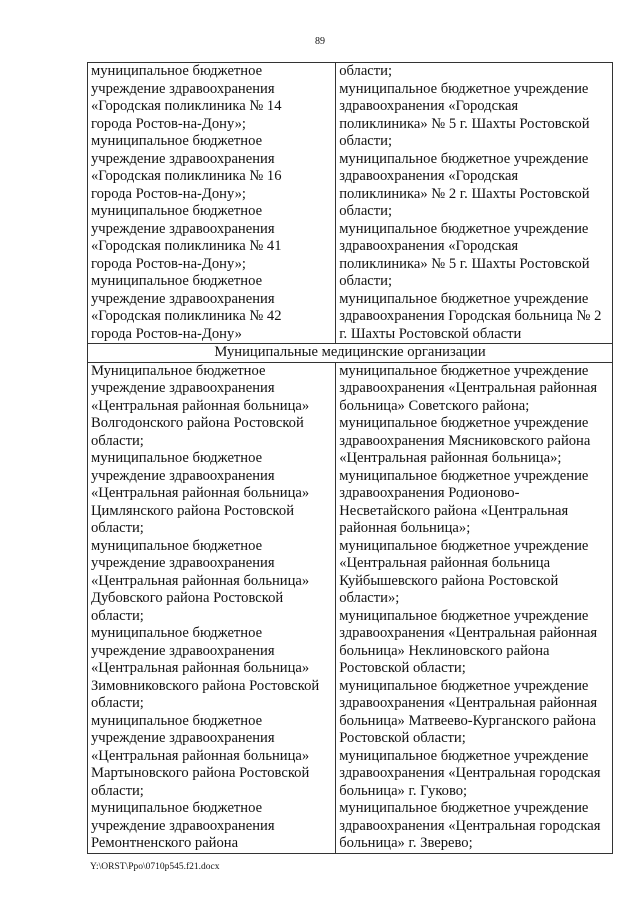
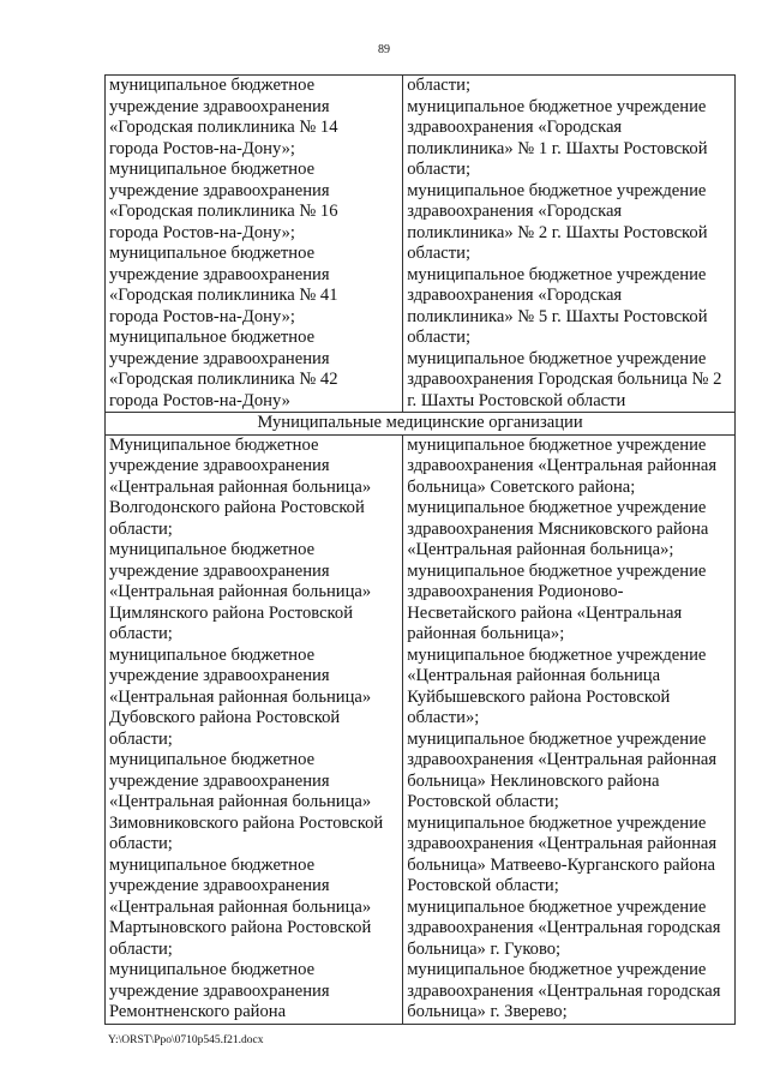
  89
- муниципальное бюджетноеучреждение здравоохранения«Городская поликлиника № 14города Ростов-на-Дону»;муниципальное бюджетноеучреждение здравоохранения«Городская поликлиника № 16города Ростов-на-Дону»;муниципальное бюджетноеучреждение здравоохранения«Городская поликлиника № 41города Ростов-на-Дону»;муниципальное бюджетноеучреждение здравоохранения«Городская поликлиника № 42города Ростов-на-Дону»	области;муниципальное бюджетное учреждениездравоохранения «Городскаяполиклиника» № 5 г. Шахты Ростовскойобласти;муниципальное бюджетное учреждениездравоохранения «Городскаяполиклиника» № 2 г. Шахты Ростовскойобласти;муниципальное бюджетное учреждениездравоохранения «Городскаяполиклиника» № 5 г. Шахты Ростовскойобласти;муниципальное бюджетное учреждениездравоохранения Городская больница № 2г. Шахты Ростовской области
+ муниципальное бюджетноеучреждение здравоохранения«Городская поликлиника № 14города Ростов-на-Дону»;муниципальное бюджетноеучреждение здравоохранения«Городская поликлиника № 16города Ростов-на-Дону»;муниципальное бюджетноеучреждение здравоохранения«Городская поликлиника № 41города Ростов-на-Дону»;муниципальное бюджетноеучреждение здравоохранения«Городская поликлиника № 42города Ростов-на-Дону»	области;муниципальное бюджетное учреждениездравоохранения «Городскаяполиклиника» № 1 г. Шахты Ростовскойобласти;муниципальное бюджетное учреждениездравоохранения «Городскаяполиклиника» № 2 г. Шахты Ростовскойобласти;муниципальное бюджетное учреждениездравоохранения «Городскаяполиклиника» № 5 г. Шахты Ростовскойобласти;муниципальное бюджетное учреждениездравоохранения Городская больница № 2г. Шахты Ростовской области
  Муниципальные медицинские организации
  Муниципальное бюджетноеучреждение здравоохранения«Центральная районная больница»Волгодонского района Ростовскойобласти;муниципальное бюджетноеучреждение здравоохранения«Центральная районная больница»Цимлянского района Ростовскойобласти;муниципальное бюджетноеучреждение здравоохранения«Центральная районная больница»Дубовского района Ростовскойобласти;муниципальное бюджетноеучреждение здравоохранения«Центральная районная больница»Зимовниковского района Ростовскойобласти;муниципальное бюджетноеучреждение здравоохранения«Центральная районная больница»Мартыновского района Ростовскойобласти;муниципальное бюджетноеучреждение здравоохраненияРемонтненского района	муниципальное бюджетное учреждениездравоохранения «Центральная районнаябольница» Советского района;муниципальное бюджетное учреждениездравоохранения Мясниковского района«Центральная районная больница»;муниципальное бюджетное учреждениездравоохранения Родионово-Несветайского района «Центральнаярайонная больница»;муниципальное бюджетное учреждение«Центральная районная больницаКуйбышевского района Ростовскойобласти»;муниципальное бюджетное учреждениездравоохранения «Центральная районнаябольница» Неклиновского районаРостовской области;муниципальное бюджетное учреждениездравоохранения «Центральная районнаябольница» Матвеево-Курганского районаРостовской области;муниципальное бюджетное учреждениездравоохранения «Центральная городскаябольница» г. Гуково;муниципальное бюджетное учреждениездравоохранения «Центральная городскаябольница» г. Зверево;
  Y:\ORST\Ppo\0710p545.f21.docx
